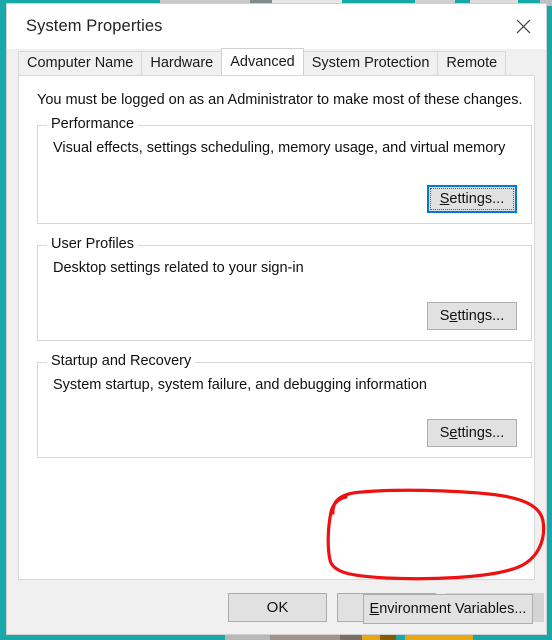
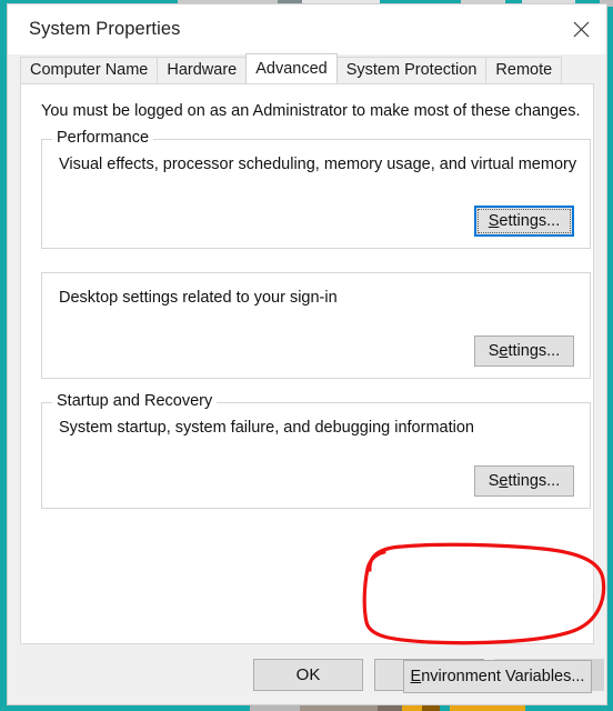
  System Properties
  Computer Name
  Hardware
  Advanced
  System Protection
  Remote
  You must be logged on as an Administrator to make most of these changes.
  Performance
- Visual effects, settings scheduling, memory usage, and virtual memory
+ Visual effects, processor scheduling, memory usage, and virtual memory
  S
  ettings...
- User Profiles
  Desktop settings related to your sign-in
  S
  e
  ttings...
  Startup and Recovery
  System startup, system failure, and debugging information
  S
  e
  ttings...
  E
  nvironment Variables...
  OK
